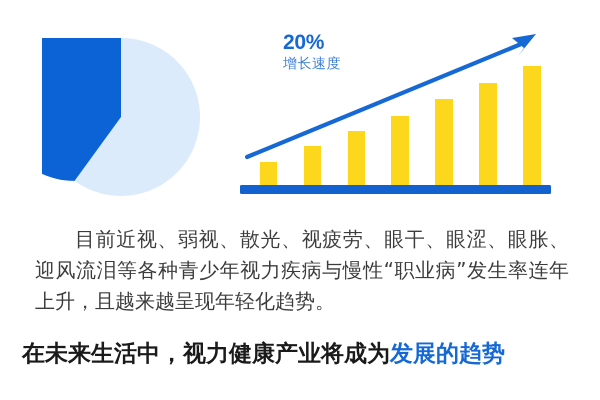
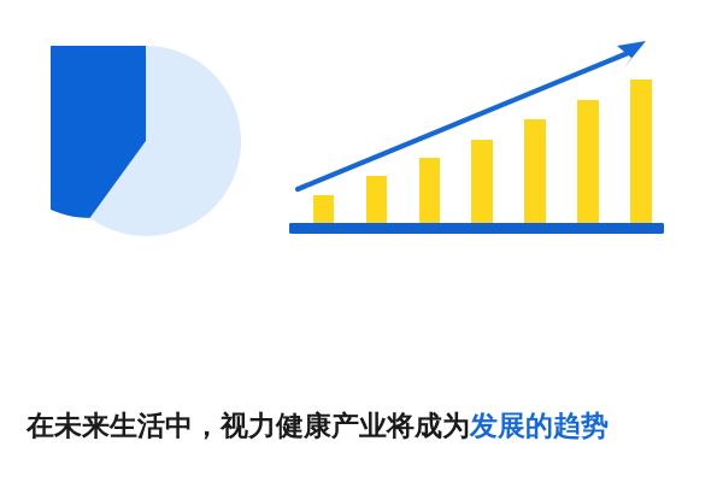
- 20%
- 增长速度
- 目前近视、弱视、散光、视疲劳、眼干、眼涩、眼胀、迎风流泪等各种青少年视力疾病与慢性“职业病”发生率连年上升，且越来越呈现年轻化趋势。
  在未来生活中，视力健康产业将成为发展的趋势
